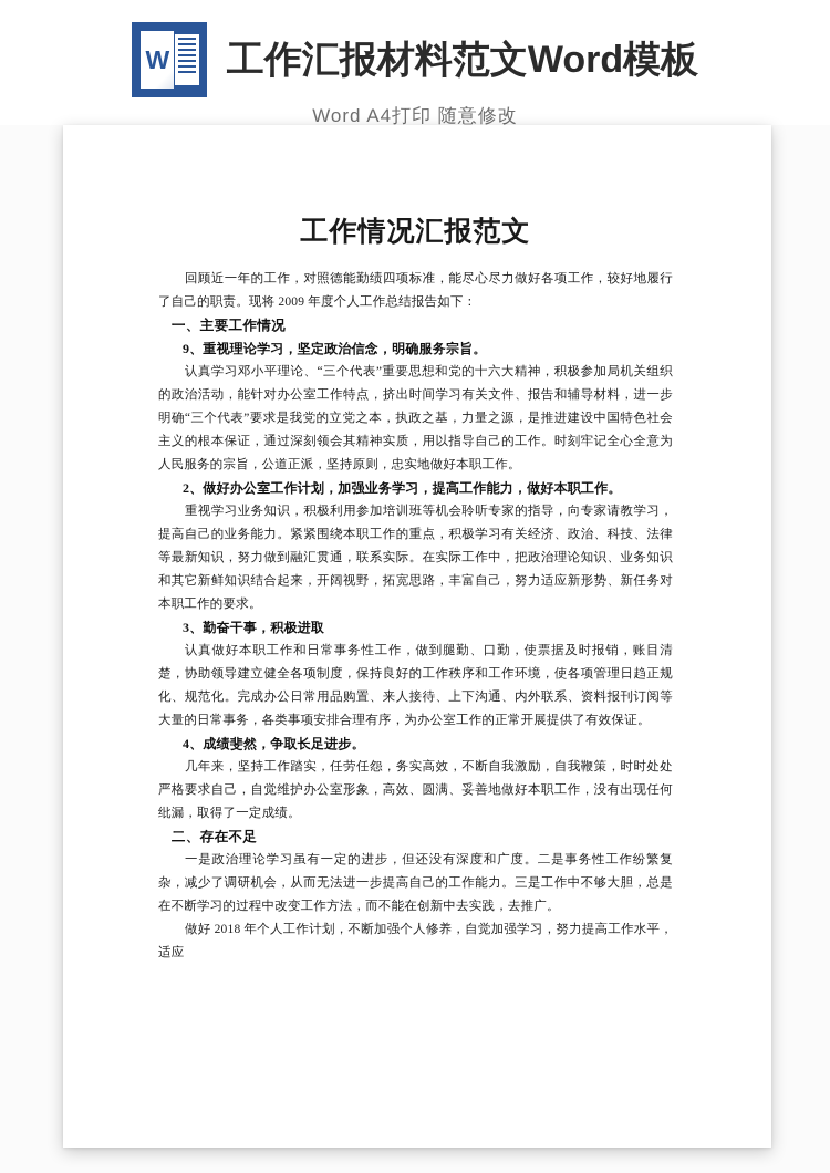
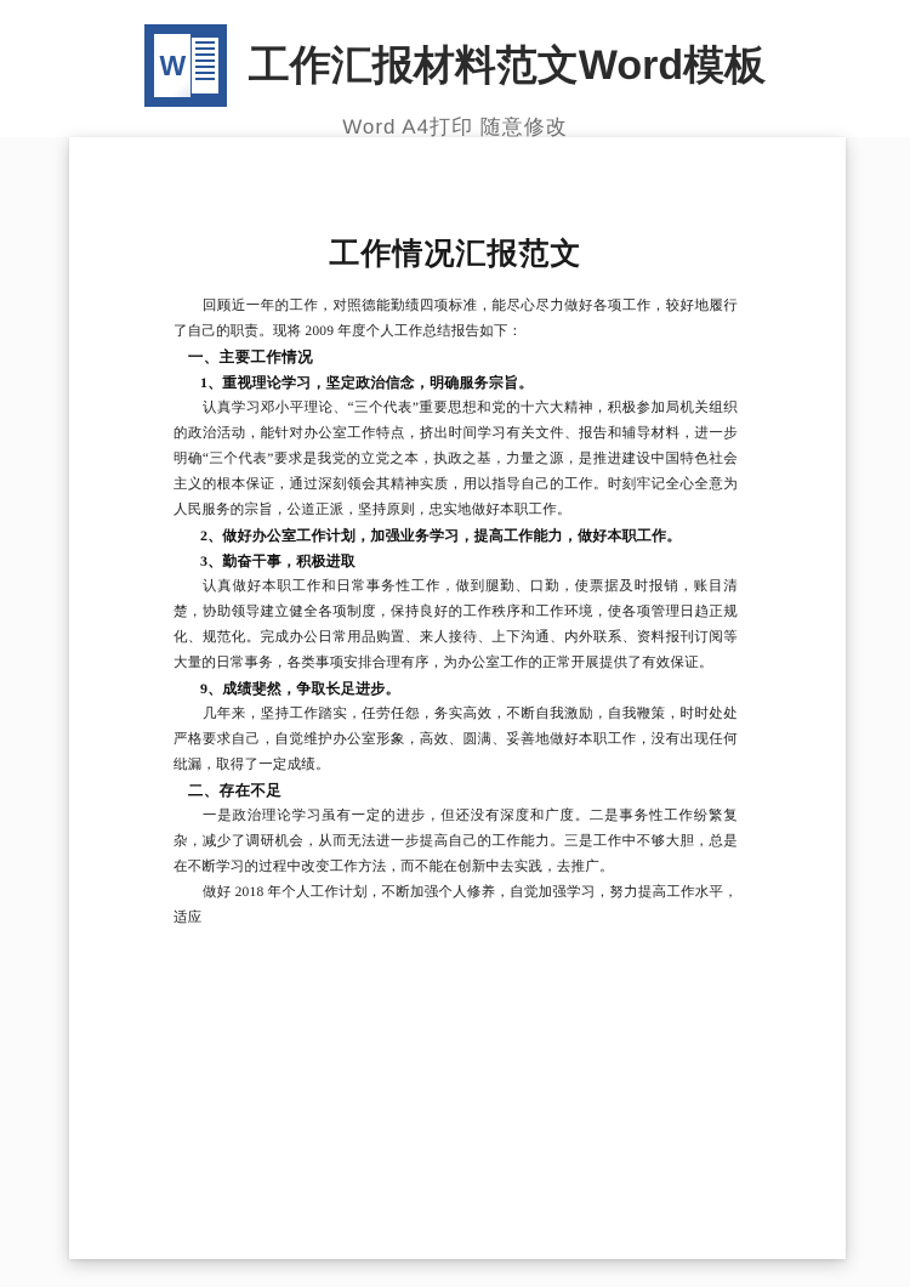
  W
  工作汇报材料范文Word模板
  Word A4打印 随意修改
  工作情况汇报范文
  回顾近一年的工作，对照德能勤绩四项标准，能尽心尽力做好各项工作，较好地履行了自己的职责。现将 2009 年度个人工作总结报告如下：
  一、主要工作情况
- 9、重视理论学习，坚定政治信念，明确服务宗旨。
+ 1、重视理论学习，坚定政治信念，明确服务宗旨。
  认真学习邓小平理论、“三个代表”重要思想和党的十六大精神，积极参加局机关组织的政治活动，能针对办公室工作特点，挤出时间学习有关文件、报告和辅导材料，进一步明确“三个代表”要求是我党的立党之本，执政之基，力量之源，是推进建设中国特色社会主义的根本保证，通过深刻领会其精神实质，用以指导自己的工作。时刻牢记全心全意为人民服务的宗旨，公道正派，坚持原则，忠实地做好本职工作。
  2、做好办公室工作计划，加强业务学习，提高工作能力，做好本职工作。
- 重视学习业务知识，积极利用参加培训班等机会聆听专家的指导，向专家请教学习，提高自己的业务能力。紧紧围绕本职工作的重点，积极学习有关经济、政治、科技、法律等最新知识，努力做到融汇贯通，联系实际。在实际工作中，把政治理论知识、业务知识和其它新鲜知识结合起来，开阔视野，拓宽思路，丰富自己，努力适应新形势、新任务对本职工作的要求。
  3、勤奋干事，积极进取
  认真做好本职工作和日常事务性工作，做到腿勤、口勤，使票据及时报销，账目清楚，协助领导建立健全各项制度，保持良好的工作秩序和工作环境，使各项管理日趋正规化、规范化。完成办公日常用品购置、来人接待、上下沟通、内外联系、资料报刊订阅等大量的日常事务，各类事项安排合理有序，为办公室工作的正常开展提供了有效保证。
- 4、成绩斐然，争取长足进步。
+ 9、成绩斐然，争取长足进步。
  几年来，坚持工作踏实，任劳任怨，务实高效，不断自我激励，自我鞭策，时时处处严格要求自己，自觉维护办公室形象，高效、圆满、妥善地做好本职工作，没有出现任何纰漏，取得了一定成绩。
  二、存在不足
  一是政治理论学习虽有一定的进步，但还没有深度和广度。二是事务性工作纷繁复杂，减少了调研机会，从而无法进一步提高自己的工作能力。三是工作中不够大胆，总是在不断学习的过程中改变工作方法，而不能在创新中去实践，去推广。
  做好 2018 年个人工作计划，不断加强个人修养，自觉加强学习，努力提高工作水平，适应
